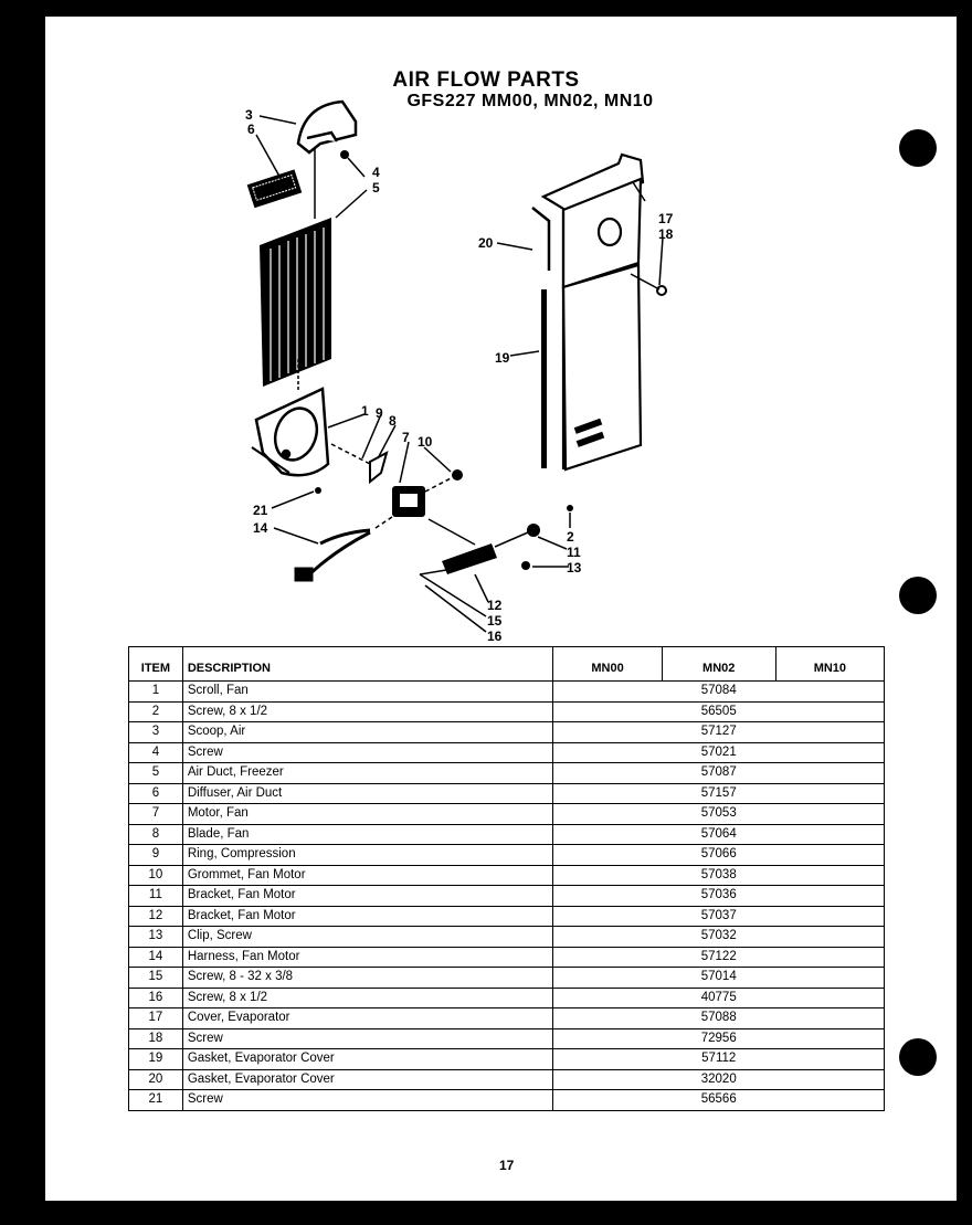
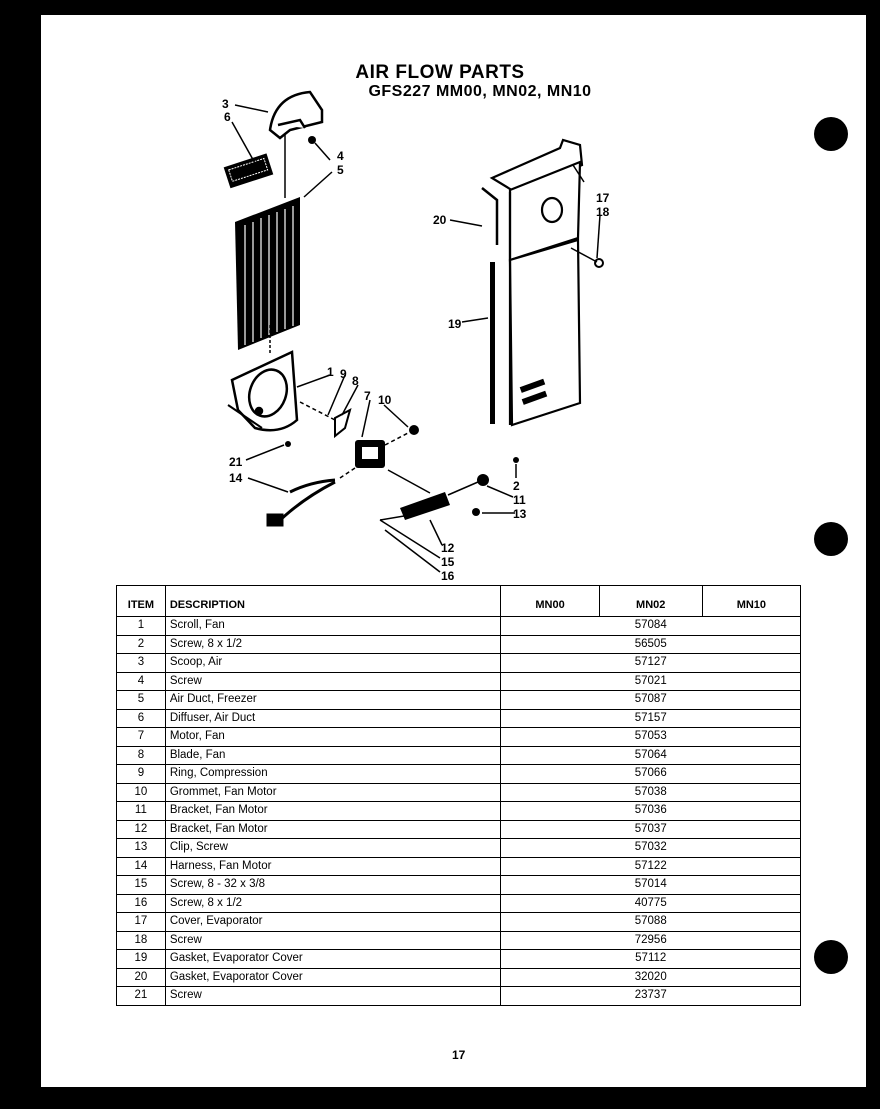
  AIR FLOW PARTS
  GFS227 MM00, MN02, MN10
  3
  6
  4
  5
  20
  17
  18
  19
  1
  9
  8
  7
  10
  21
  14
  2
  11
  13
  12
  15
  16
  ITEM	DESCRIPTION	MN00	MN02	MN10
  1	Scroll, Fan	57084
  2	Screw, 8 x 1/2	56505
  3	Scoop, Air	57127
  4	Screw	57021
  5	Air Duct, Freezer	57087
  6	Diffuser, Air Duct	57157
  7	Motor, Fan	57053
  8	Blade, Fan	57064
  9	Ring, Compression	57066
  10	Grommet, Fan Motor	57038
  11	Bracket, Fan Motor	57036
  12	Bracket, Fan Motor	57037
  13	Clip, Screw	57032
  14	Harness, Fan Motor	57122
  15	Screw, 8 - 32 x 3/8	57014
  16	Screw, 8 x 1/2	40775
  17	Cover, Evaporator	57088
  18	Screw	72956
  19	Gasket, Evaporator Cover	57112
  20	Gasket, Evaporator Cover	32020
- 21	Screw	56566
+ 21	Screw	23737
  17
